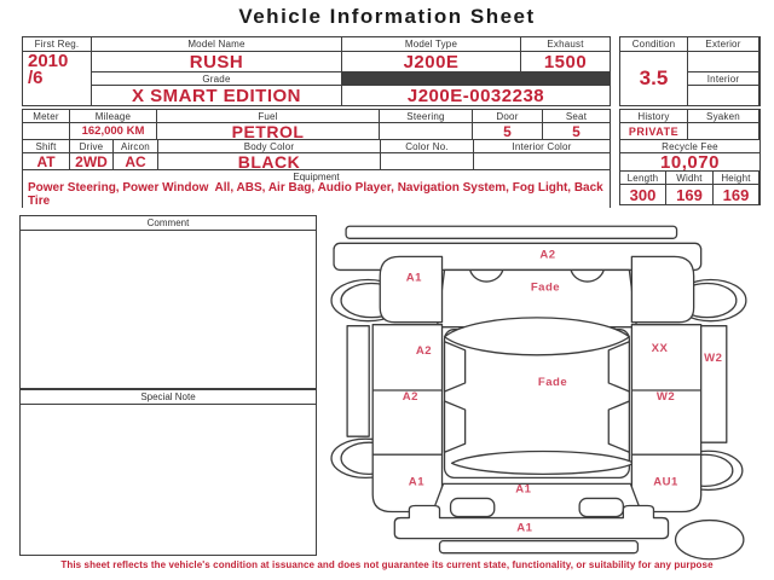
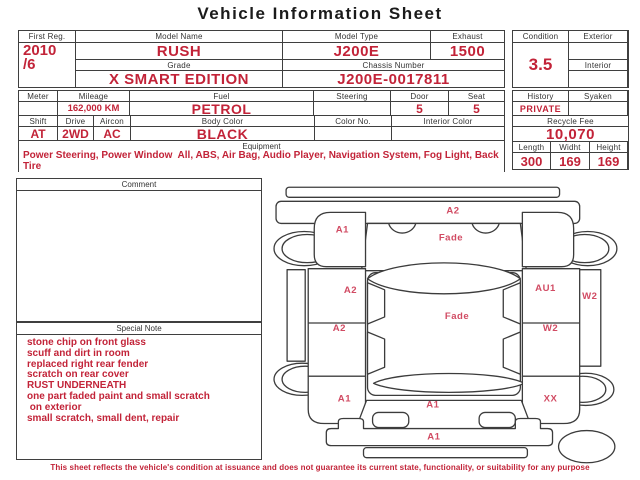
  Vehicle Information Sheet
  First Reg.
  2010
  /6
  Model Name
  RUSH
  Grade
  X SMART EDITION
  Model Type
  J200E
  Exhaust
  1500
+ Chassis Number
- J200E-0032238
+ J200E-0017811
  Condition
  3.5
  Exterior
  Interior
  Meter
  Mileage
  Fuel
  Steering
  Door
  Seat
  162,000 KM
  PETROL
  5
  5
  History
  Syaken
  PRIVATE
  Shift
  Drive
  Aircon
  Body Color
  Color No.
  Interior Color
  AT
  2WD
  AC
  BLACK
  Recycle Fee
  10,070
  Equipment
  Power Steering, Power Window All, ABS, Air Bag, Audio Player, Navigation System, Fog Light, Back Tire
  Length
  Widht
  Height
  300
  169
  169
  Comment
  Special Note
+ stone chip on front glass
+ scuff and dirt in room
+ replaced right rear fender
+ scratch on rear cover
+ RUST UNDERNEATH
+ one part faded paint and small scratch
+ on exterior
+ small scratch, small dent, repair
  A2
  A1
  Fade
  A2
- XX
+ AU1
  W2
  Fade
  A2
  W2
  A1
  A1
- AU1
+ XX
  A1
  This sheet reflects the vehicle's condition at issuance and does not guarantee its current state, functionality, or suitability for any purpose
